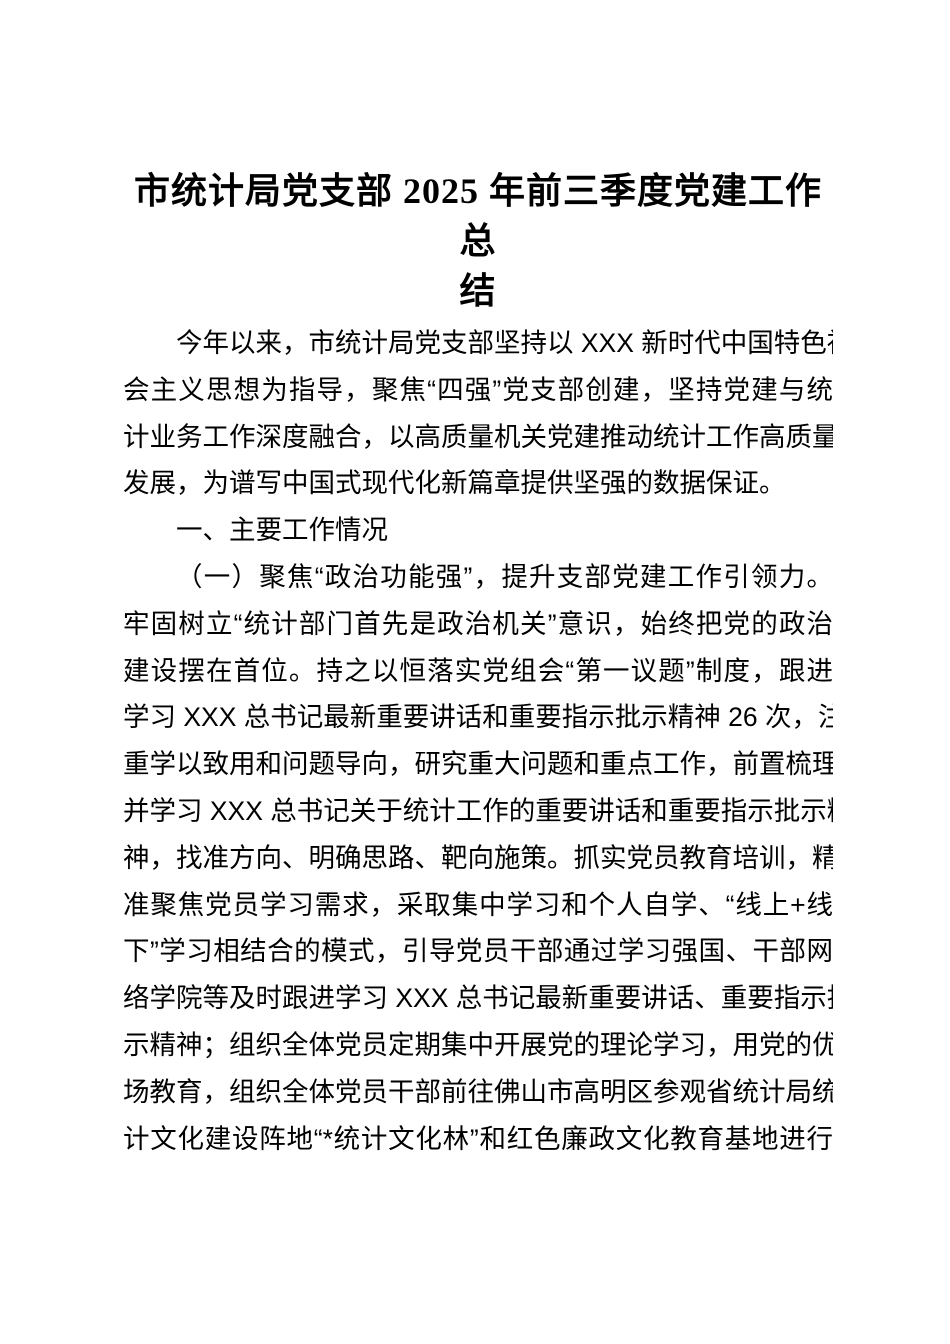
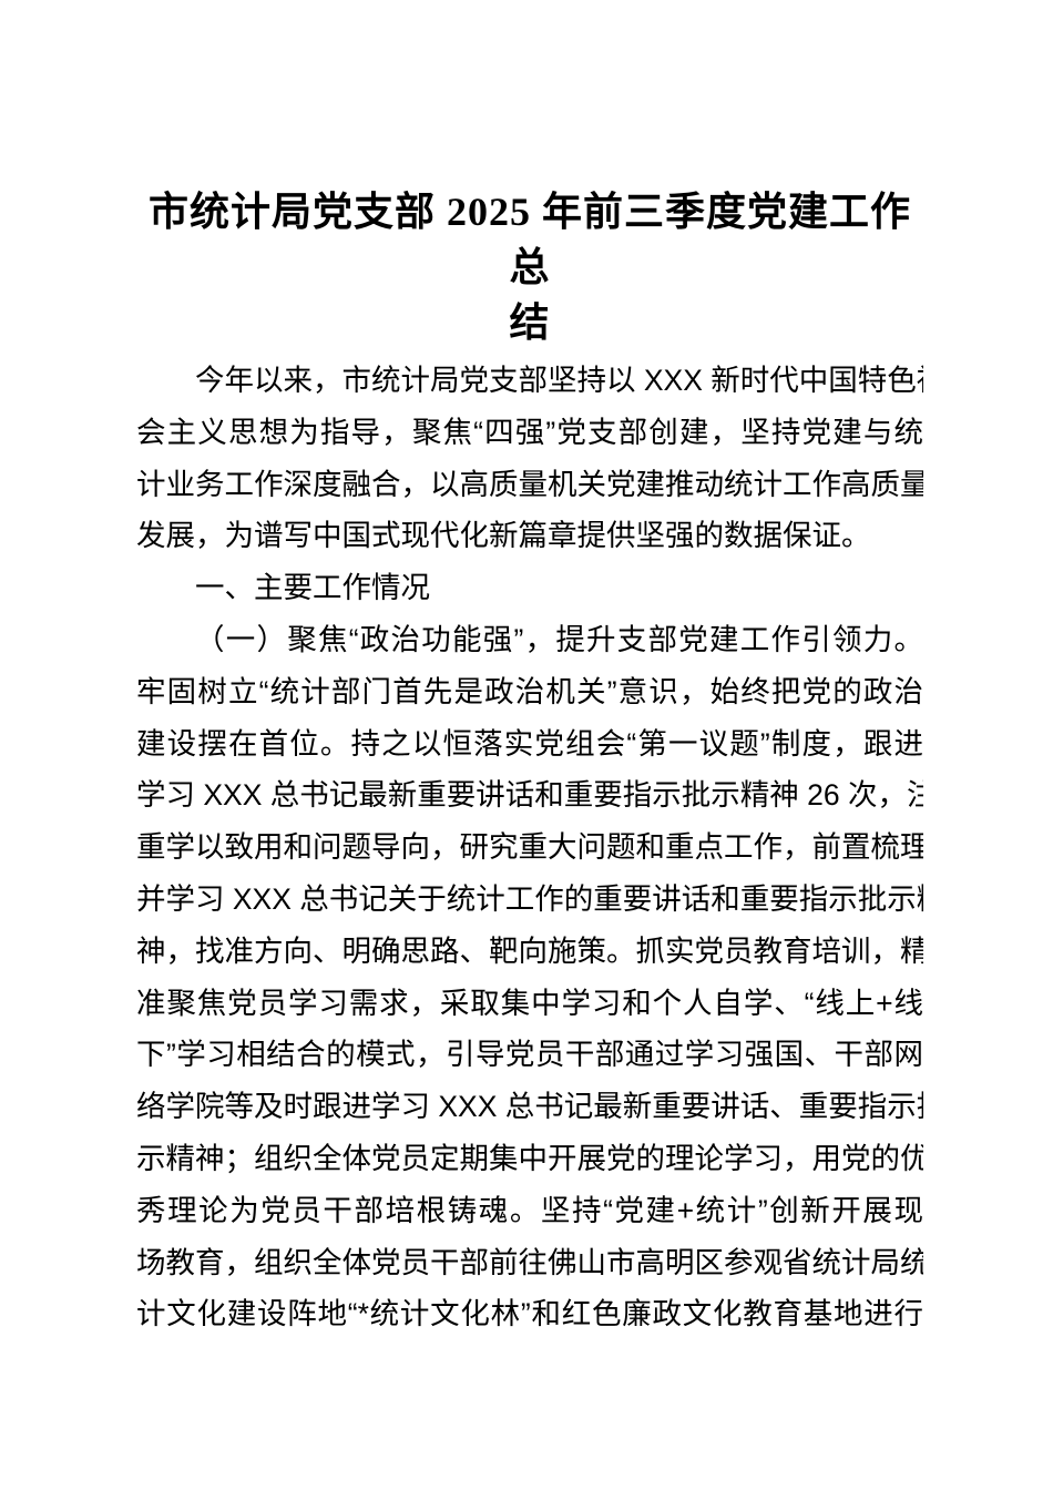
  市统计局党支部 2025 年前三季度党建工作总
  结
  今年以来，市统计局党支部坚持以 XXX 新时代中国特色
  会主义思想为指导，聚焦“四强”党支部创建，坚持党建与统
  计业务工作深度融合，以高质量机关党建推动统计工作高质量
  发展，为谱写中国式现代化新篇章提供坚强的数据保证。
  一、主要工作情况
  （一）聚焦“政治功能强”，提升支部党建工作引领力。
  牢固树立“统计部门首先是政治机关”意识，始终把党的政治
  建设摆在首位。持之以恒落实党组会“第一议题”制度，跟进
  学习 XXX 总书记最新重要讲话和重要指示批示精神 26 次，注
  重学以致用和问题导向，研究重大问题和重点工作，前置梳理
  并学习 XXX 总书记关于统计工作的重要讲话和重要指示批示
  神，找准方向、明确思路、靶向施策。抓实党员教育培训，精
  准聚焦党员学习需求，采取集中学习和个人自学、“线上+线
  下”学习相结合的模式，引导党员干部通过学习强国、干部网
  络学院等及时跟进学习 XXX 总书记最新重要讲话、重要指示
  示精神；组织全体党员定期集中开展党的理论学习，用党的优
+ 秀理论为党员干部培根铸魂。坚持“党建+统计”创新开展现
  场教育，组织全体党员干部前往佛山市高明区参观省统计局统
  计文化建设阵地“*统计文化林”和红色廉政文化教育基地进行
